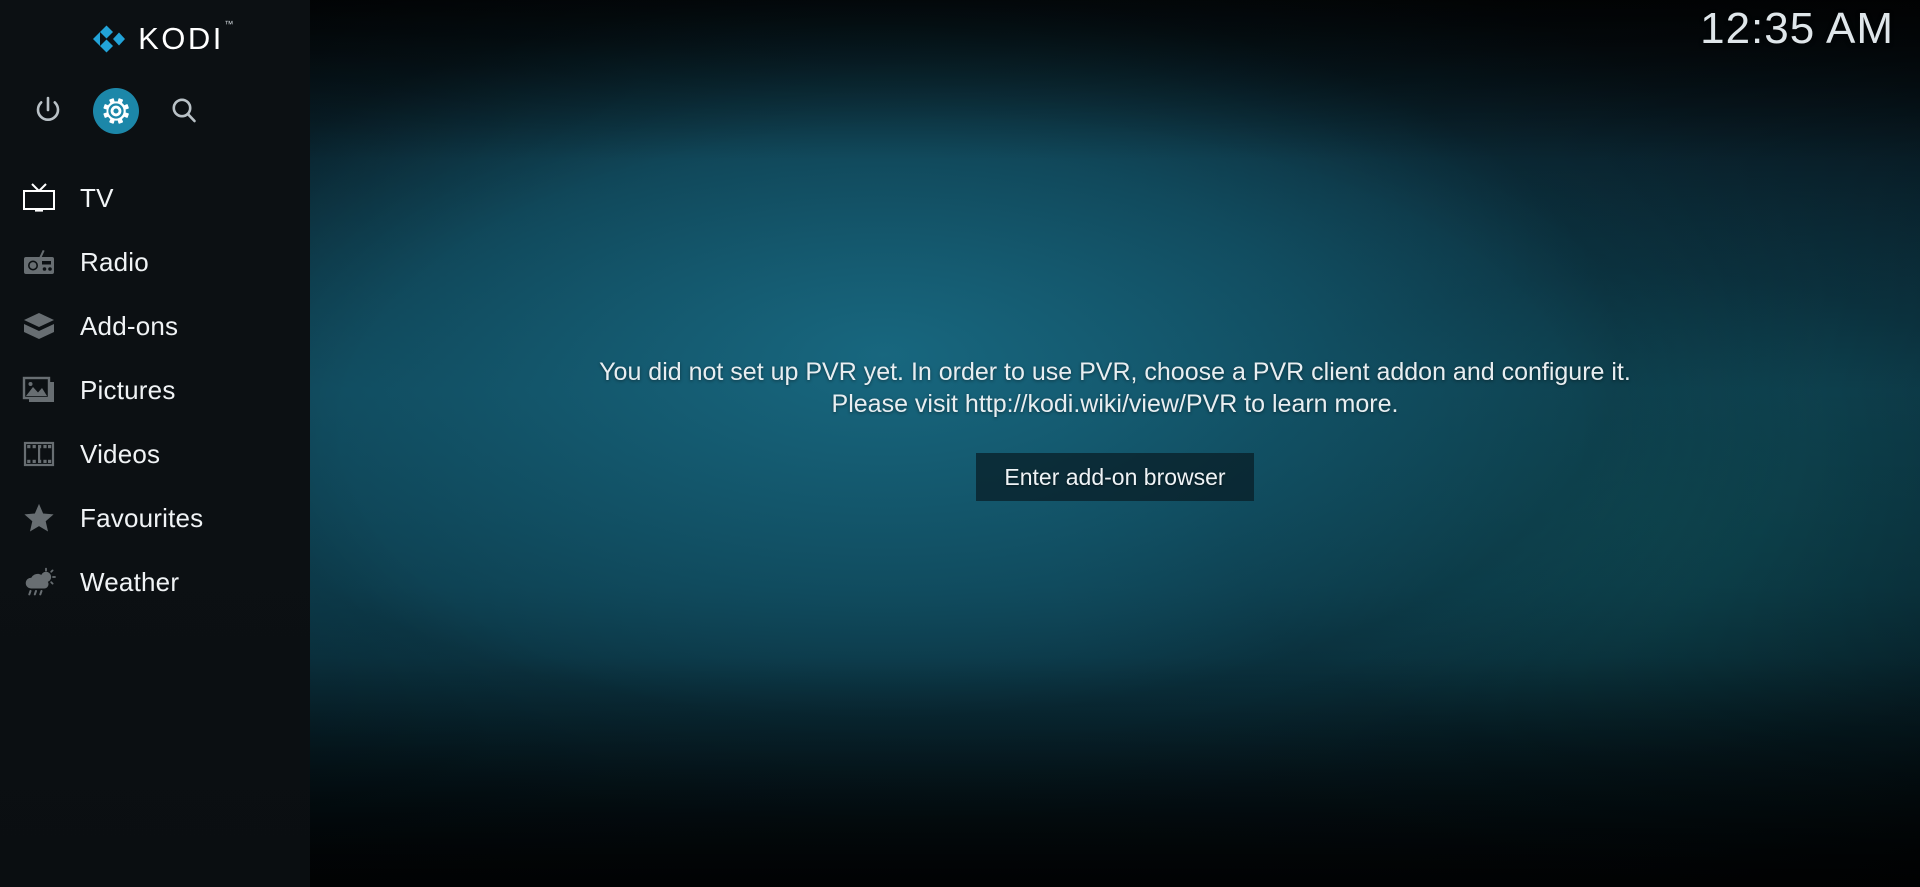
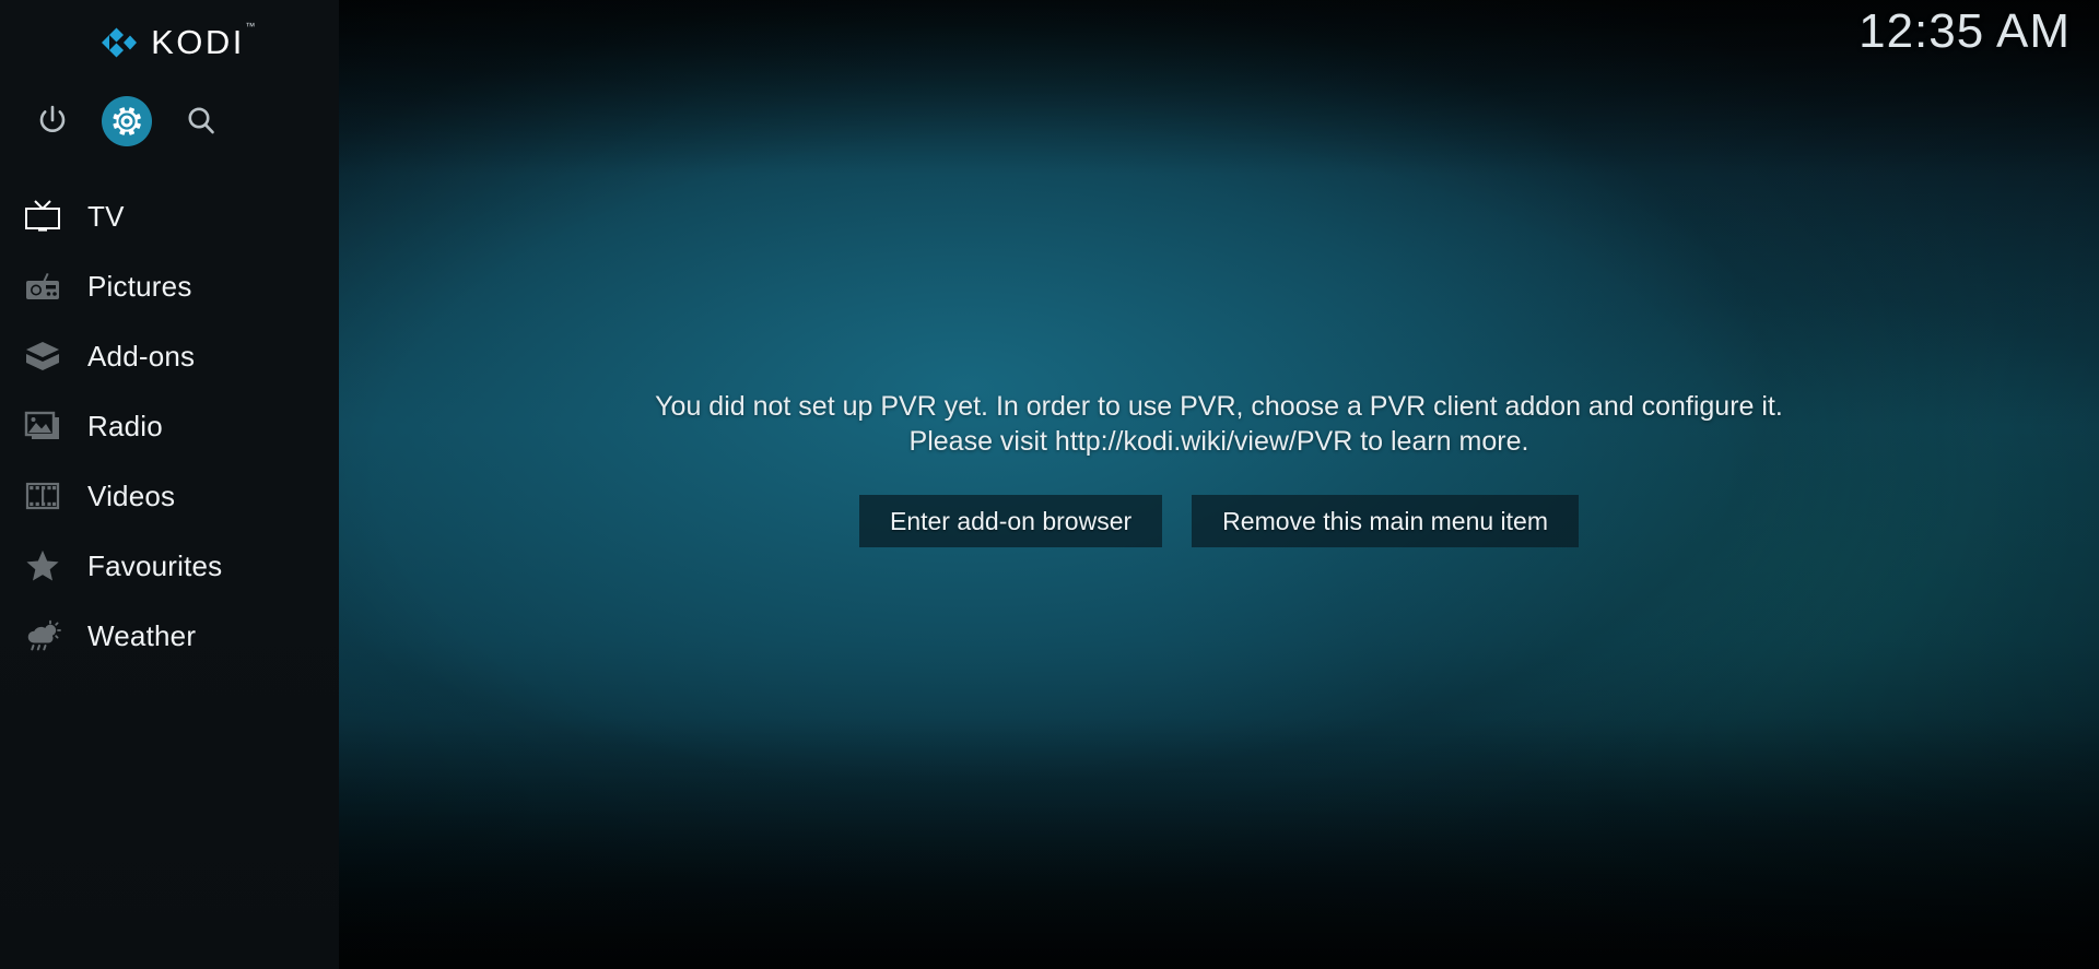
  12:35 AM
  KODI
  TV
- Radio
+ Pictures
  Add-ons
- Pictures
+ Radio
  Videos
  Favourites
  Weather
  You did not set up PVR yet. In order to use PVR, choose a PVR client addon and configure it. Please visit http://kodi.wiki/view/PVR to learn more.
  Enter add-on browser
+ Remove this main menu item
